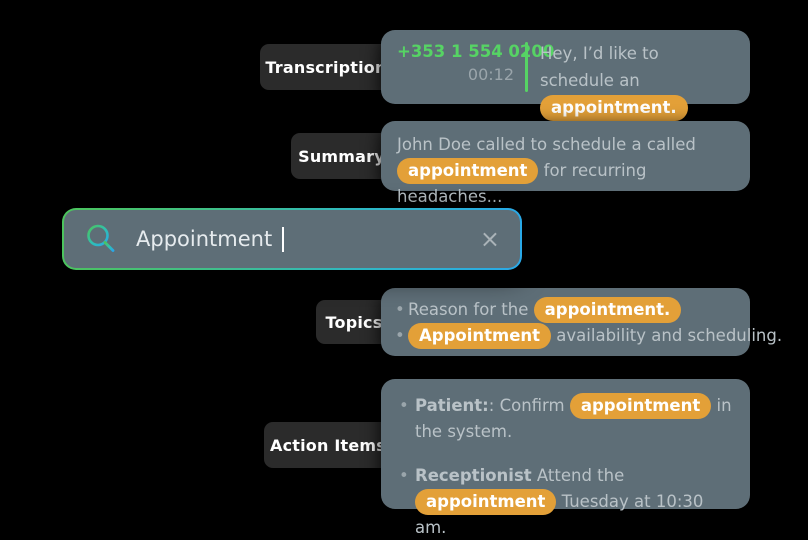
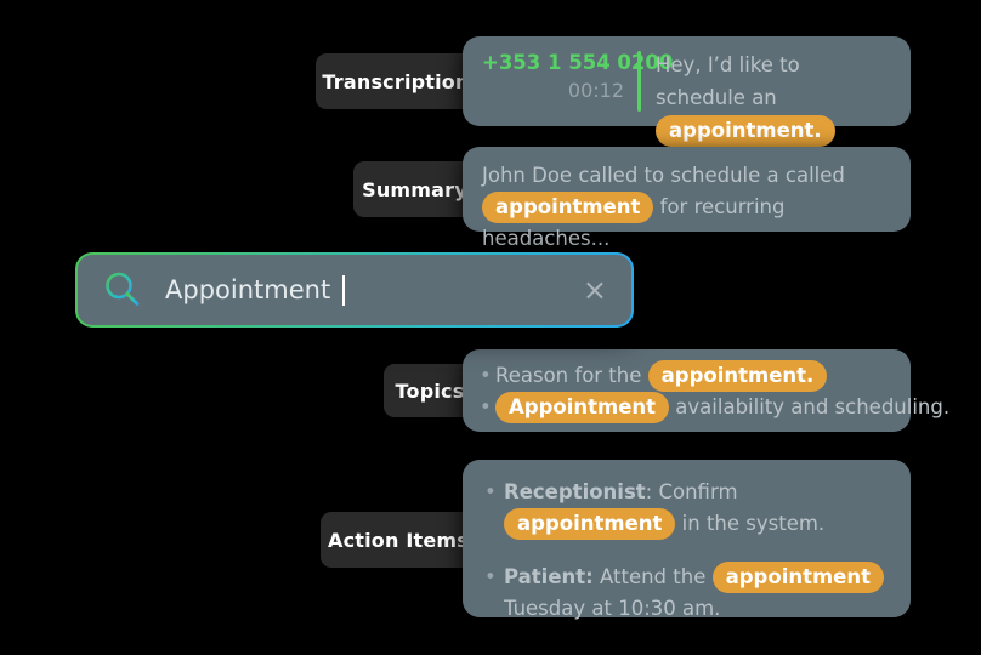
  Transcriptio
  +353 1 554 00
  00:12
  Hey, I’d like to schedule an appointment.
  Summary
  John Doe called to schedule a called appointment for recurring headaches...
  Appointment
  ×
  Topics
  • Reason for the appointment.
  • Appointment availability and scheduling.
  Action Item
  •
- Patient:: Confirm appointment in the system.
+ Receptionist: Confirm appointment in the system.
  •
- Receptionist Attend the appointment Tuesday at 10:30 am.
+ Patient: Attend the appointment Tuesday at 10:30 am.
